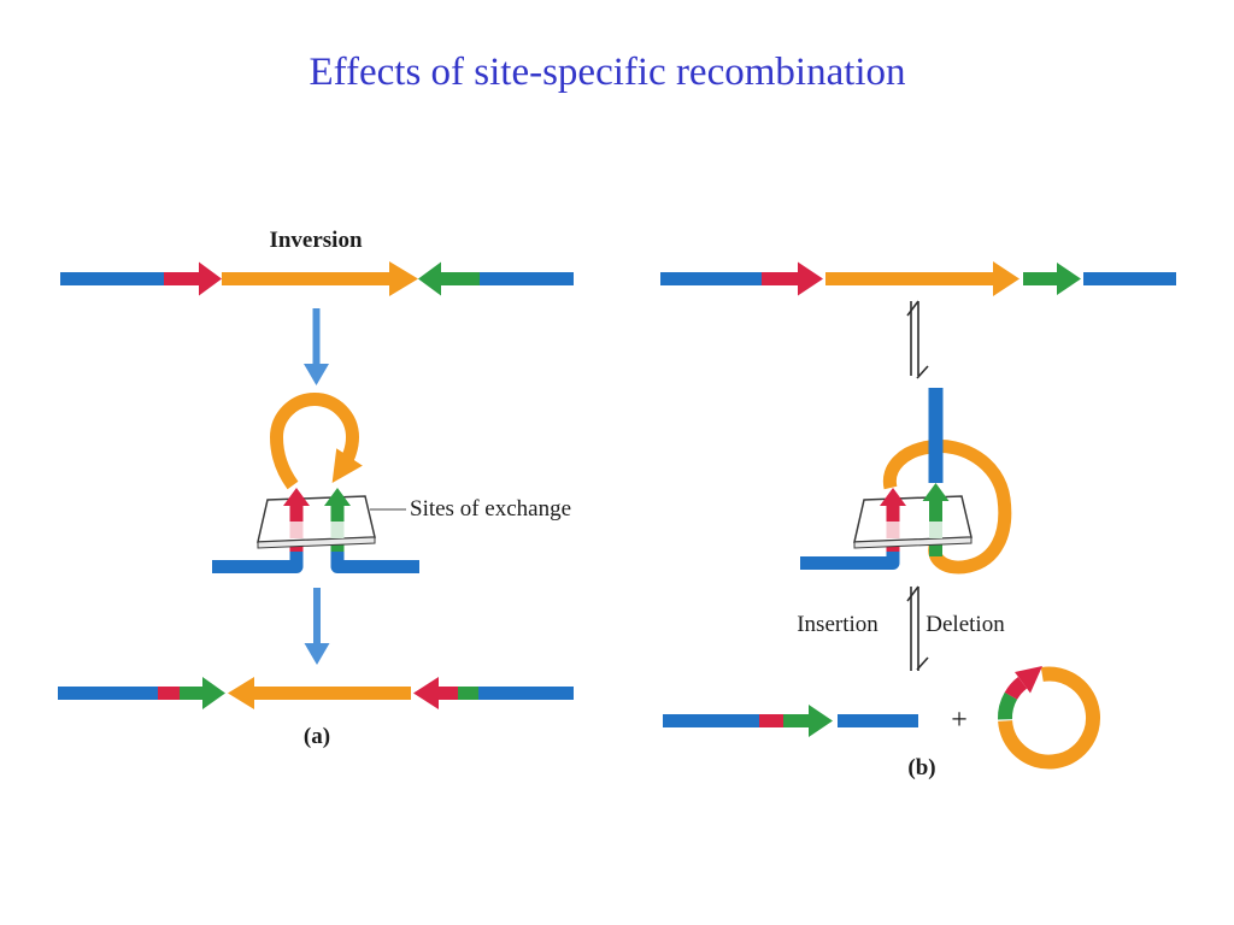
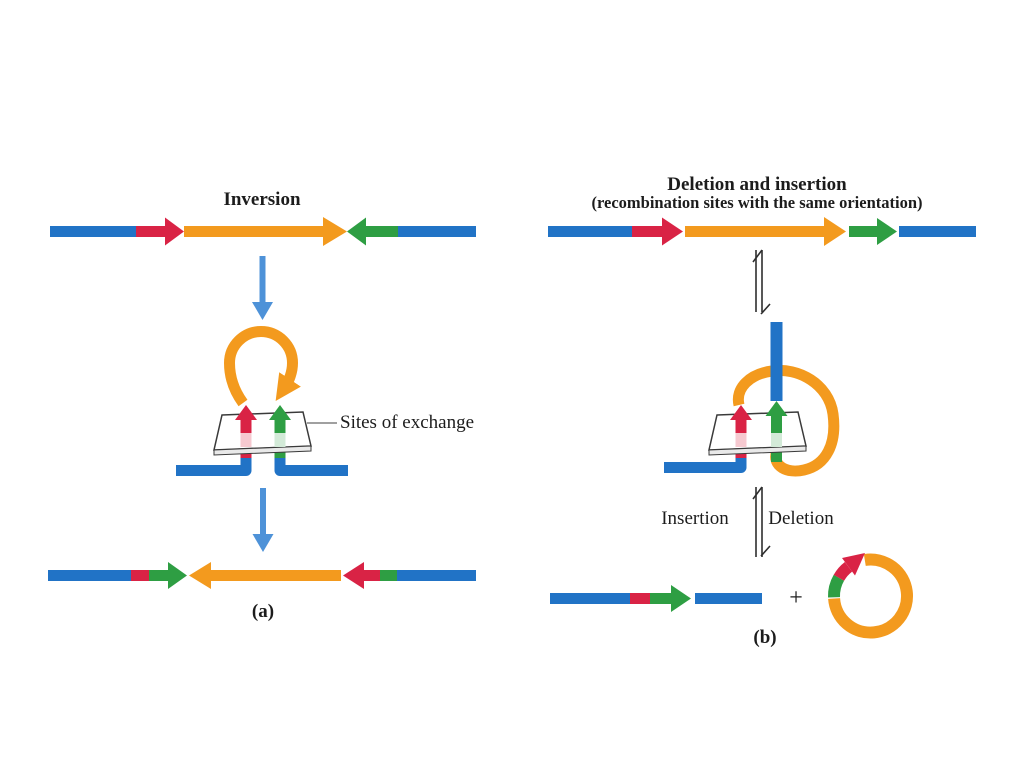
- Effects of site-specific recombination
  Inversion
+ Deletion and insertion
+ (recombination sites with the same orientation)
  Sites of exchange
  (a)
  Insertion
  Deletion
  +
  (b)
